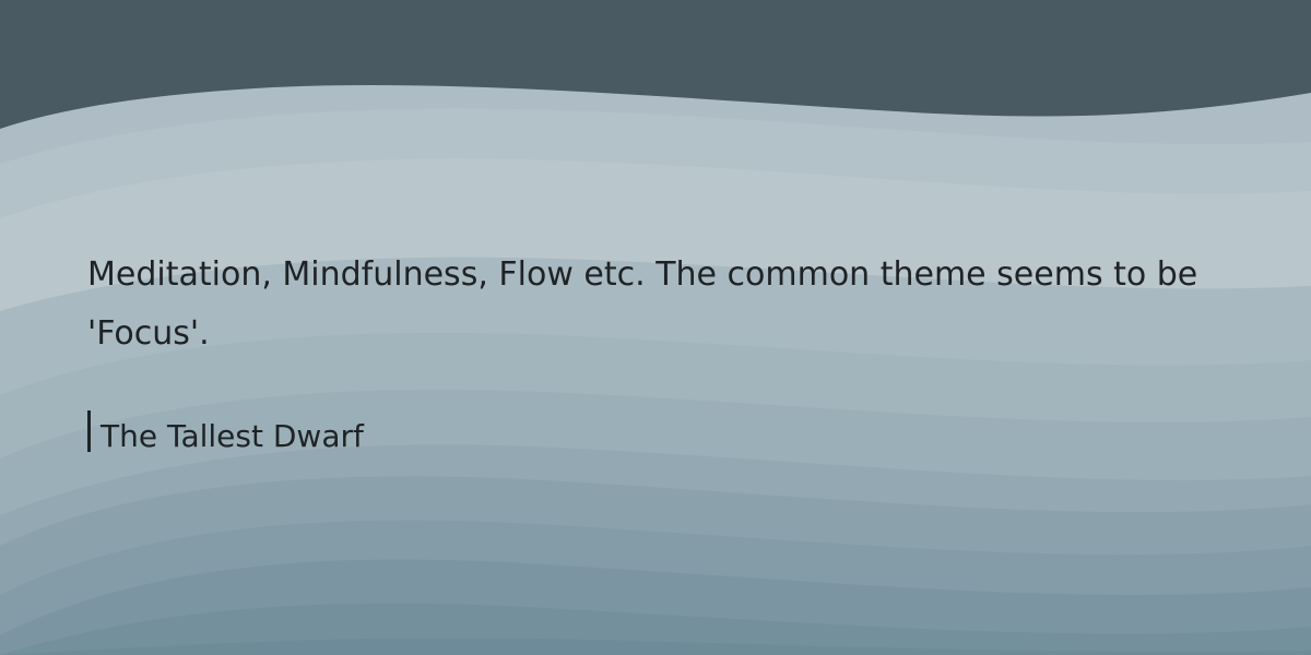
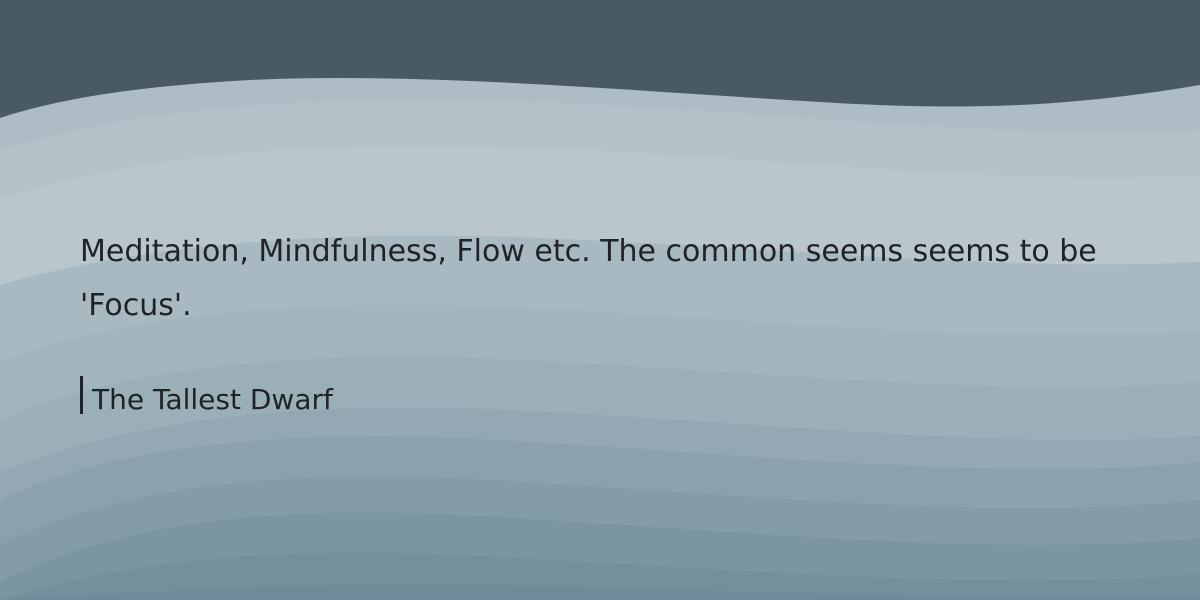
- Meditation, Mindfulness, Flow etc. The common theme seems to be 'Focus'.
+ Meditation, Mindfulness, Flow etc. The common seems seems to be 'Focus'.
  The Tallest Dwarf
